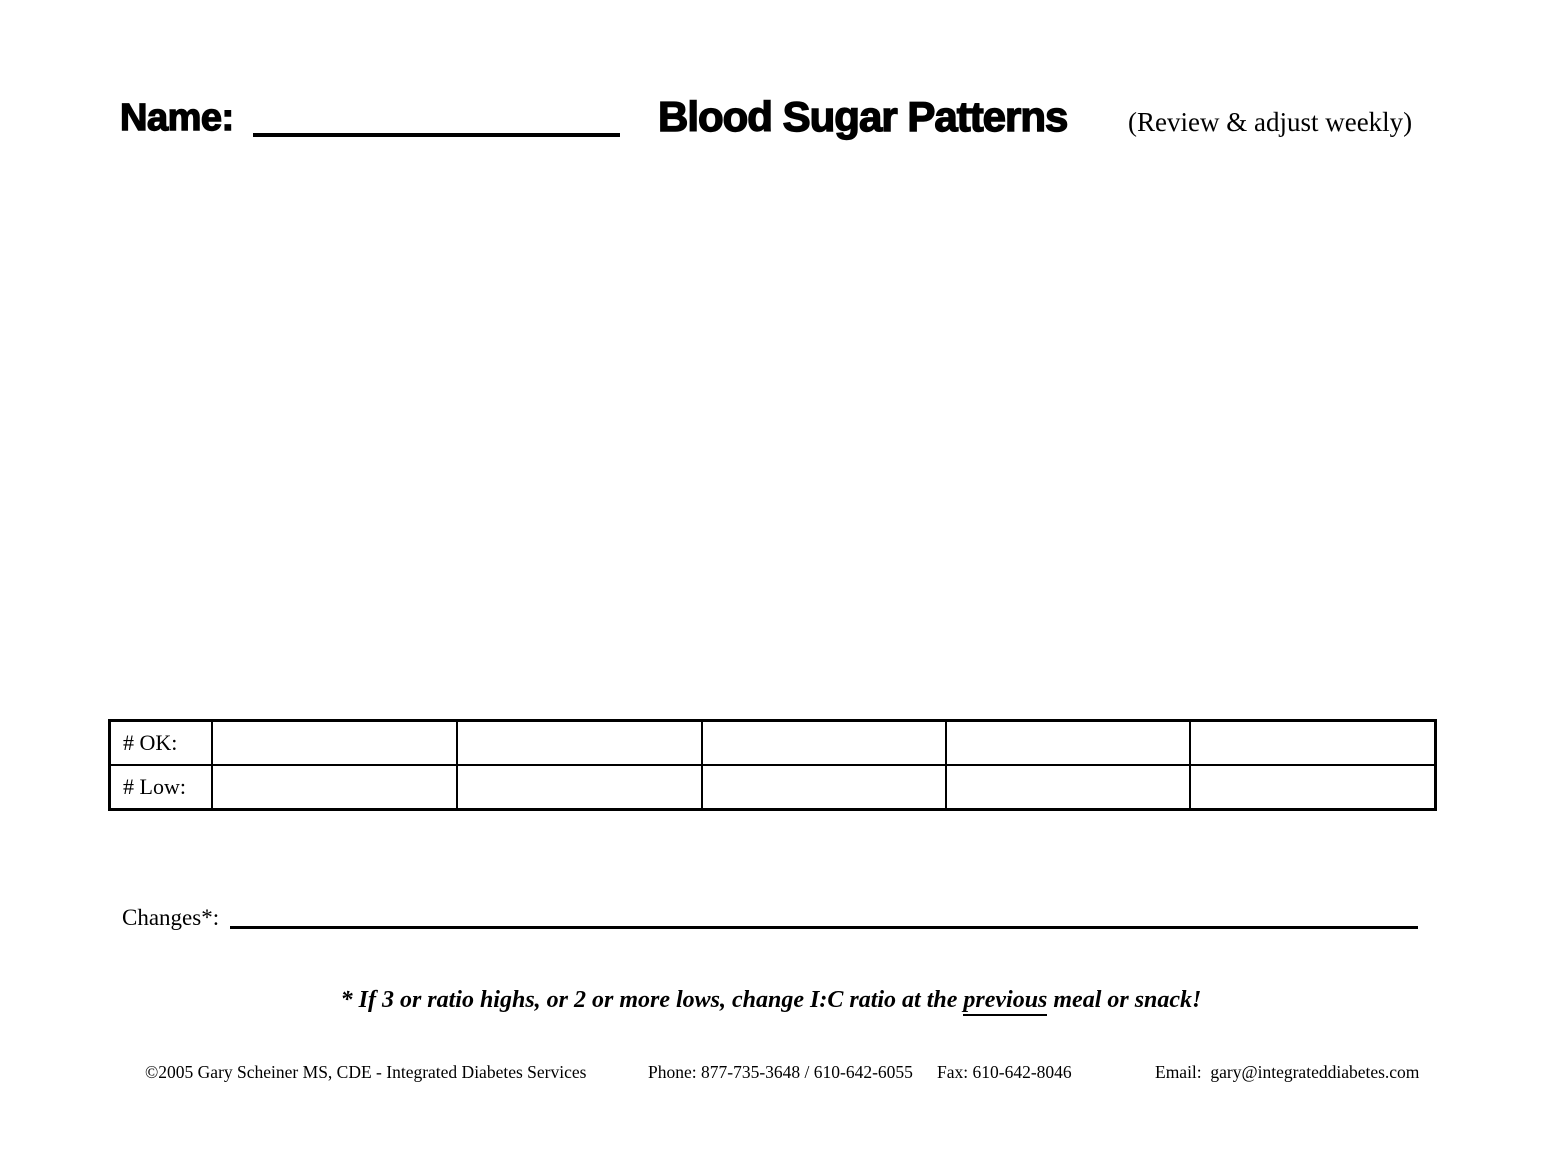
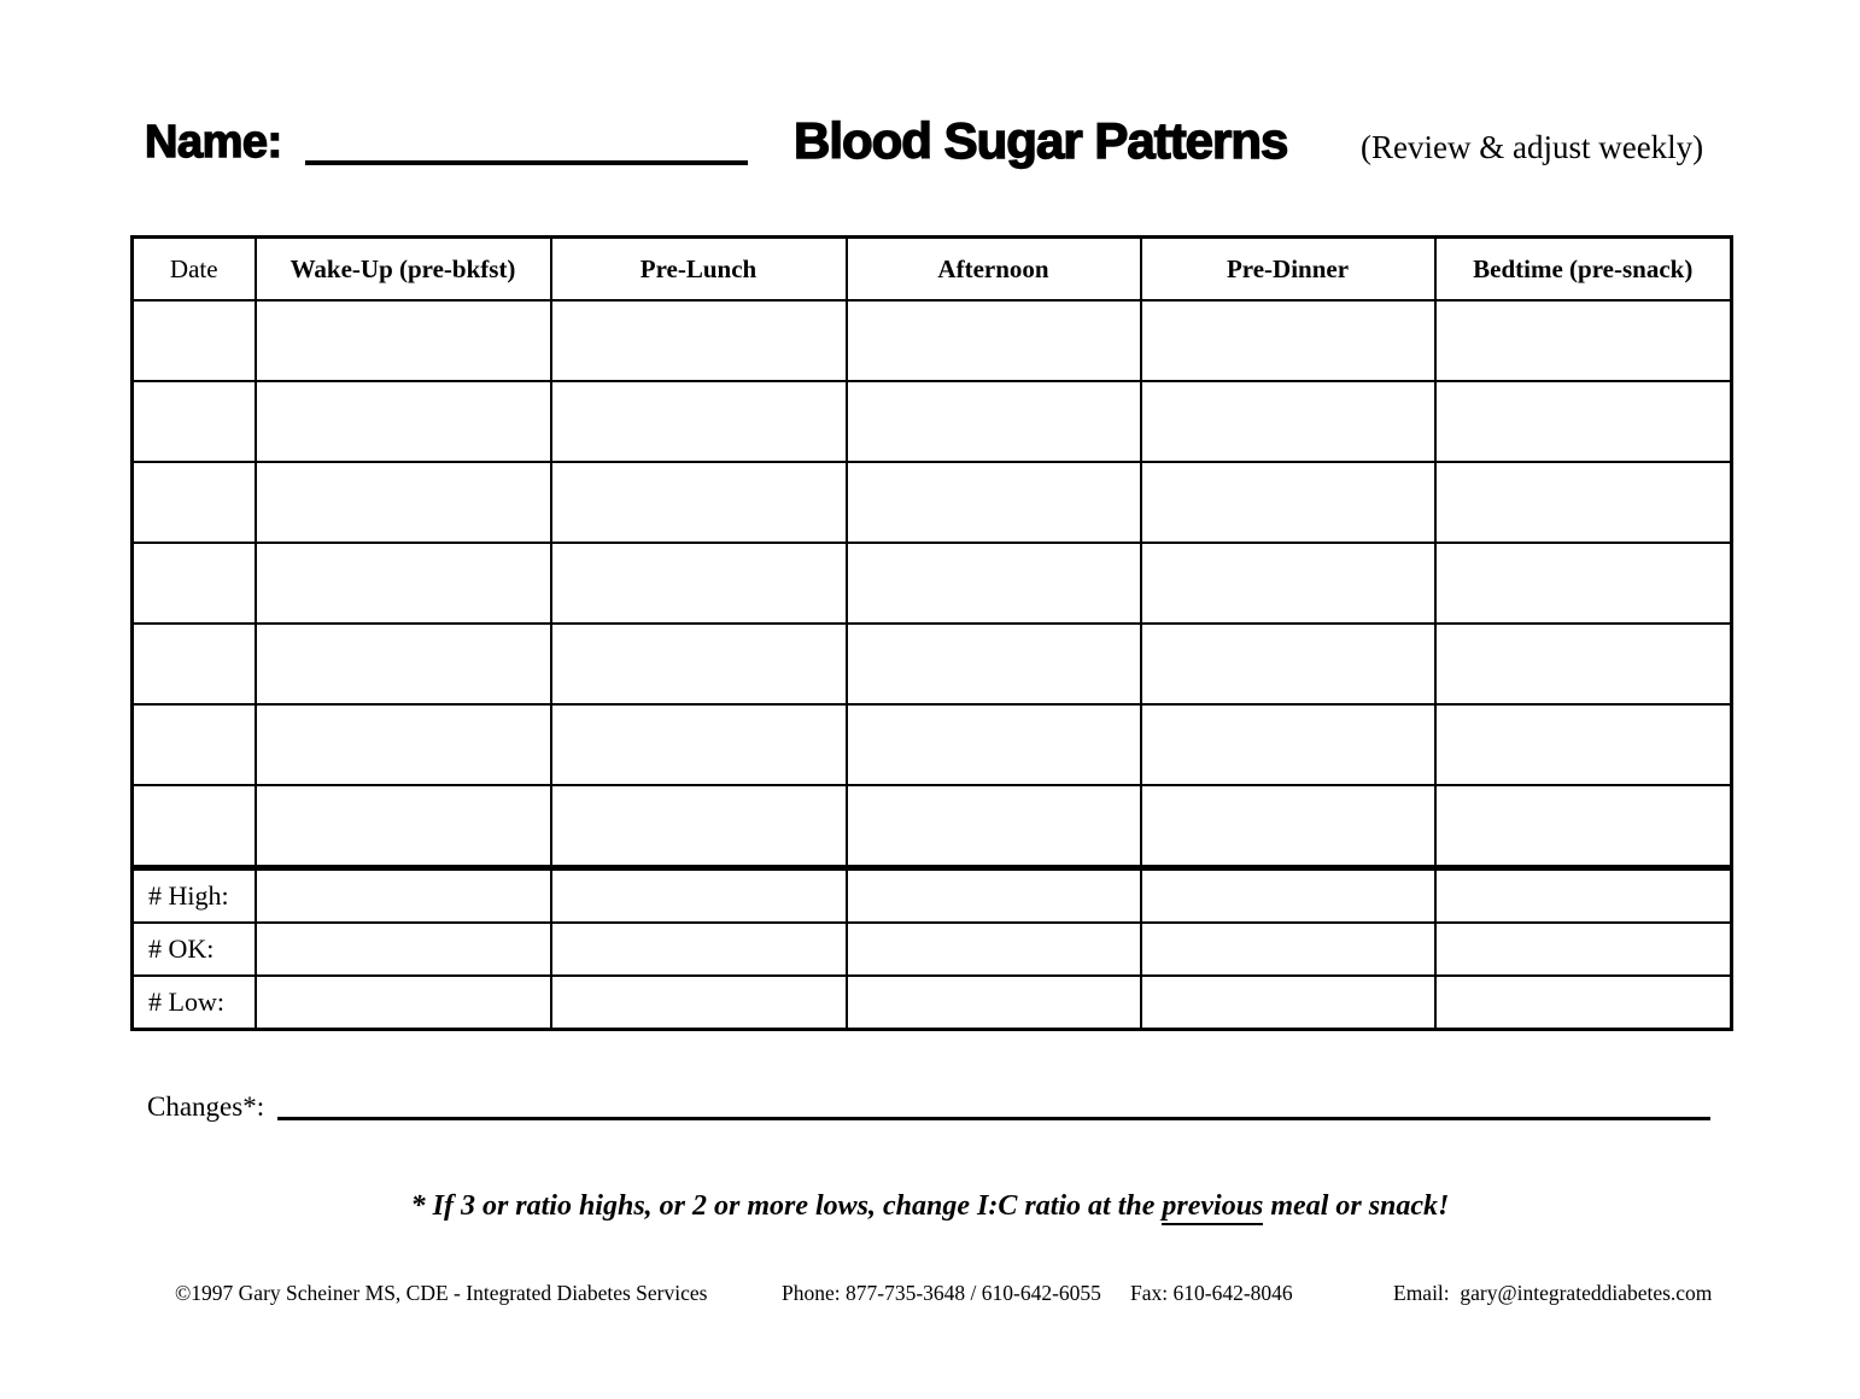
  Name:
  Blood Sugar Patterns
  (Review & adjust weekly)
+ Date	Wake-Up (pre-bkfst)	Pre-Lunch	Afternoon	Pre-Dinner	Bedtime (pre-snack)
+ # High:
  # OK:
  # Low:
  Changes*:
  * If 3 or ratio highs, or 2 or more lows, change I:C ratio at the previous meal or snack!
- ©2005 Gary Scheiner MS, CDE - Integrated Diabetes Services
+ ©1997 Gary Scheiner MS, CDE - Integrated Diabetes Services
  Phone: 877-735-3648 / 610-642-6055
  Fax: 610-642-8046
  Email: gary@integrateddiabetes.com
